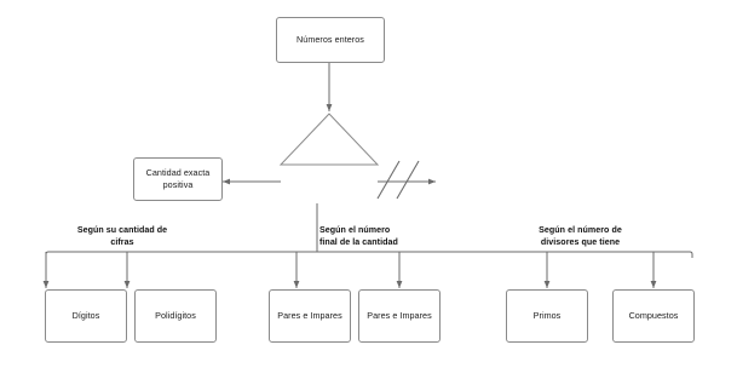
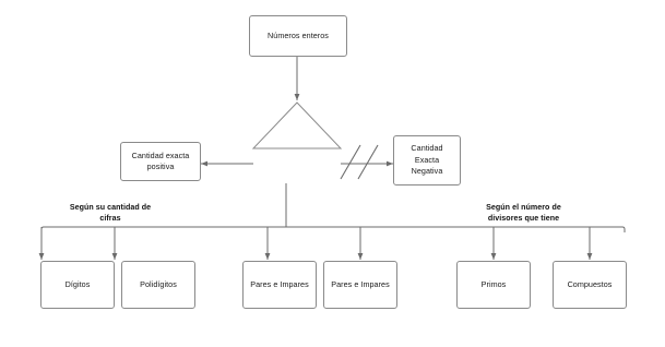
  Números enteros
  Cantidad exacta
  positiva
+ Cantidad
+ Exacta
+ Negativa
  Según su cantidad de
  cifras
- Según el número
- final de la cantidad
  Según el número de
  divisores que tiene
  Dígitos
  Polidígitos
  Pares e Impares
  Pares e Impares
  Primos
  Compuestos
